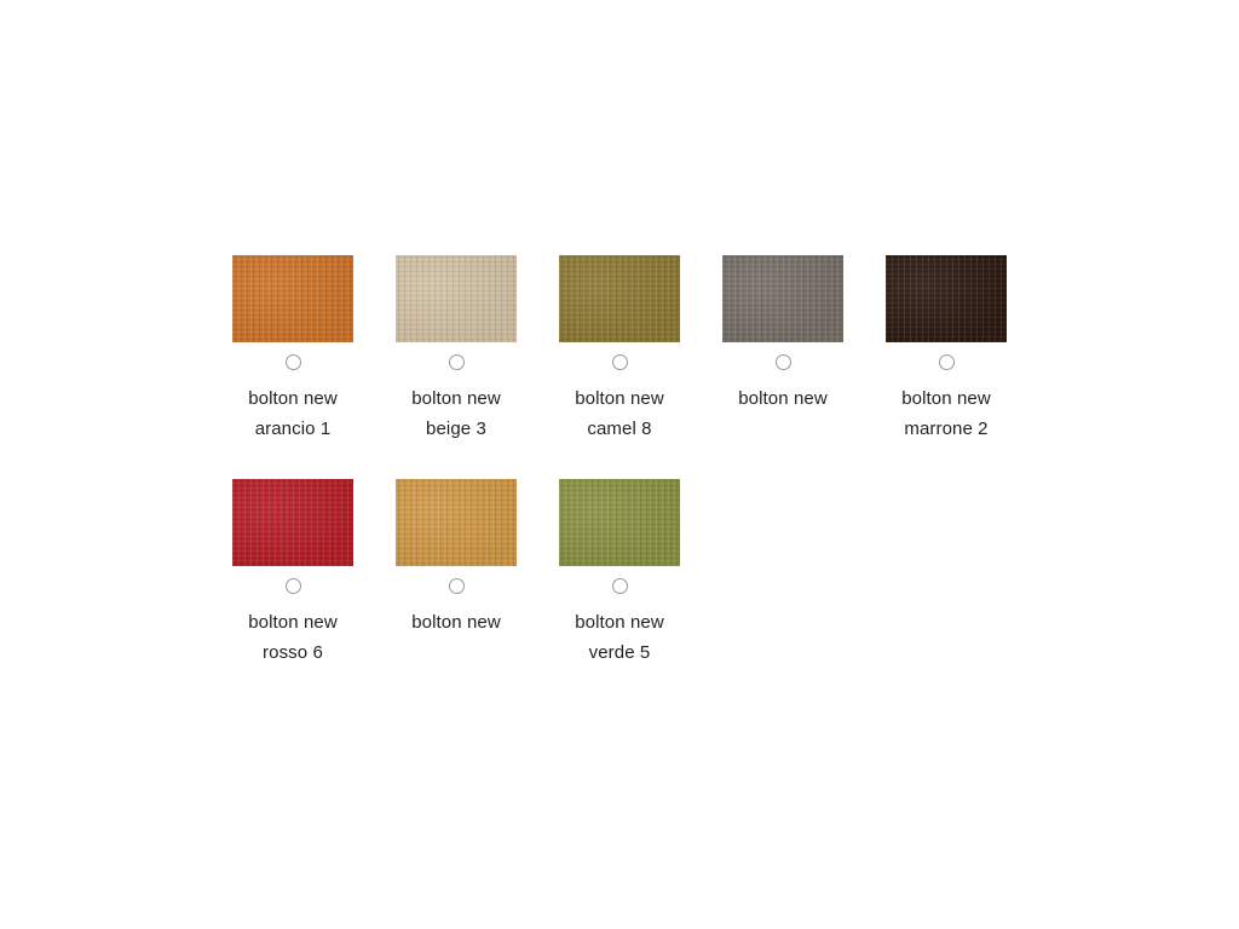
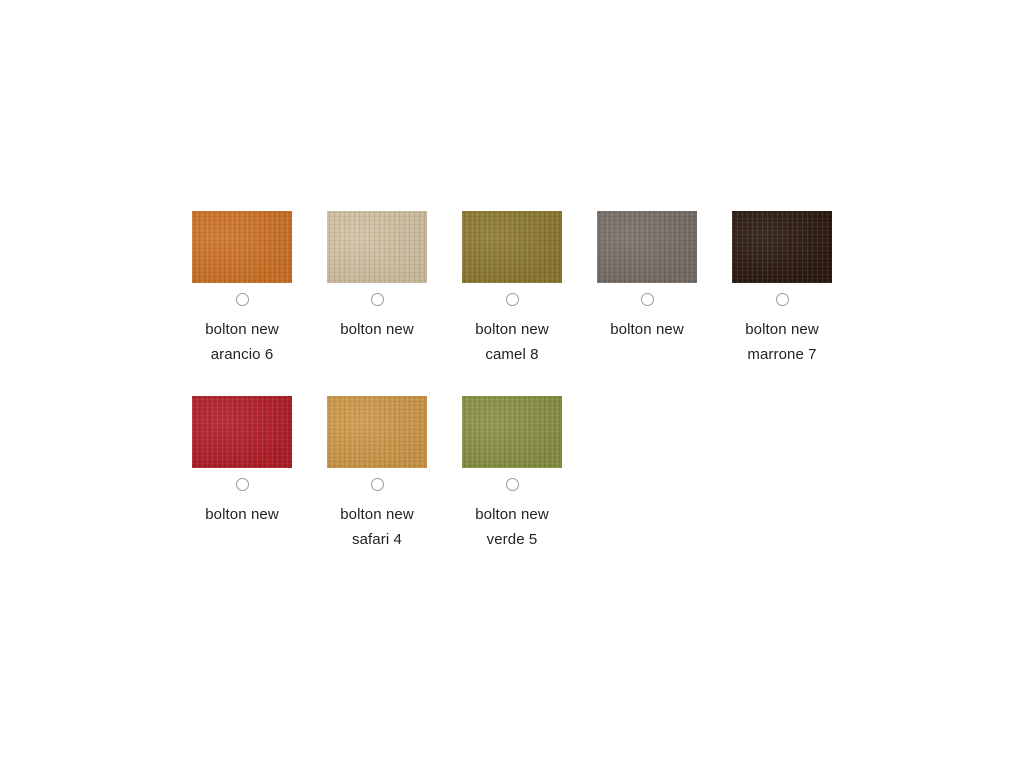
  bolton new
- arancio 1
+ arancio 6
  bolton new
- beige 3
  bolton new
  camel 8
  bolton new
  bolton new
- marrone 2
+ marrone 7
  bolton new
- rosso 6
  bolton new
+ safari 4
  bolton new
  verde 5
